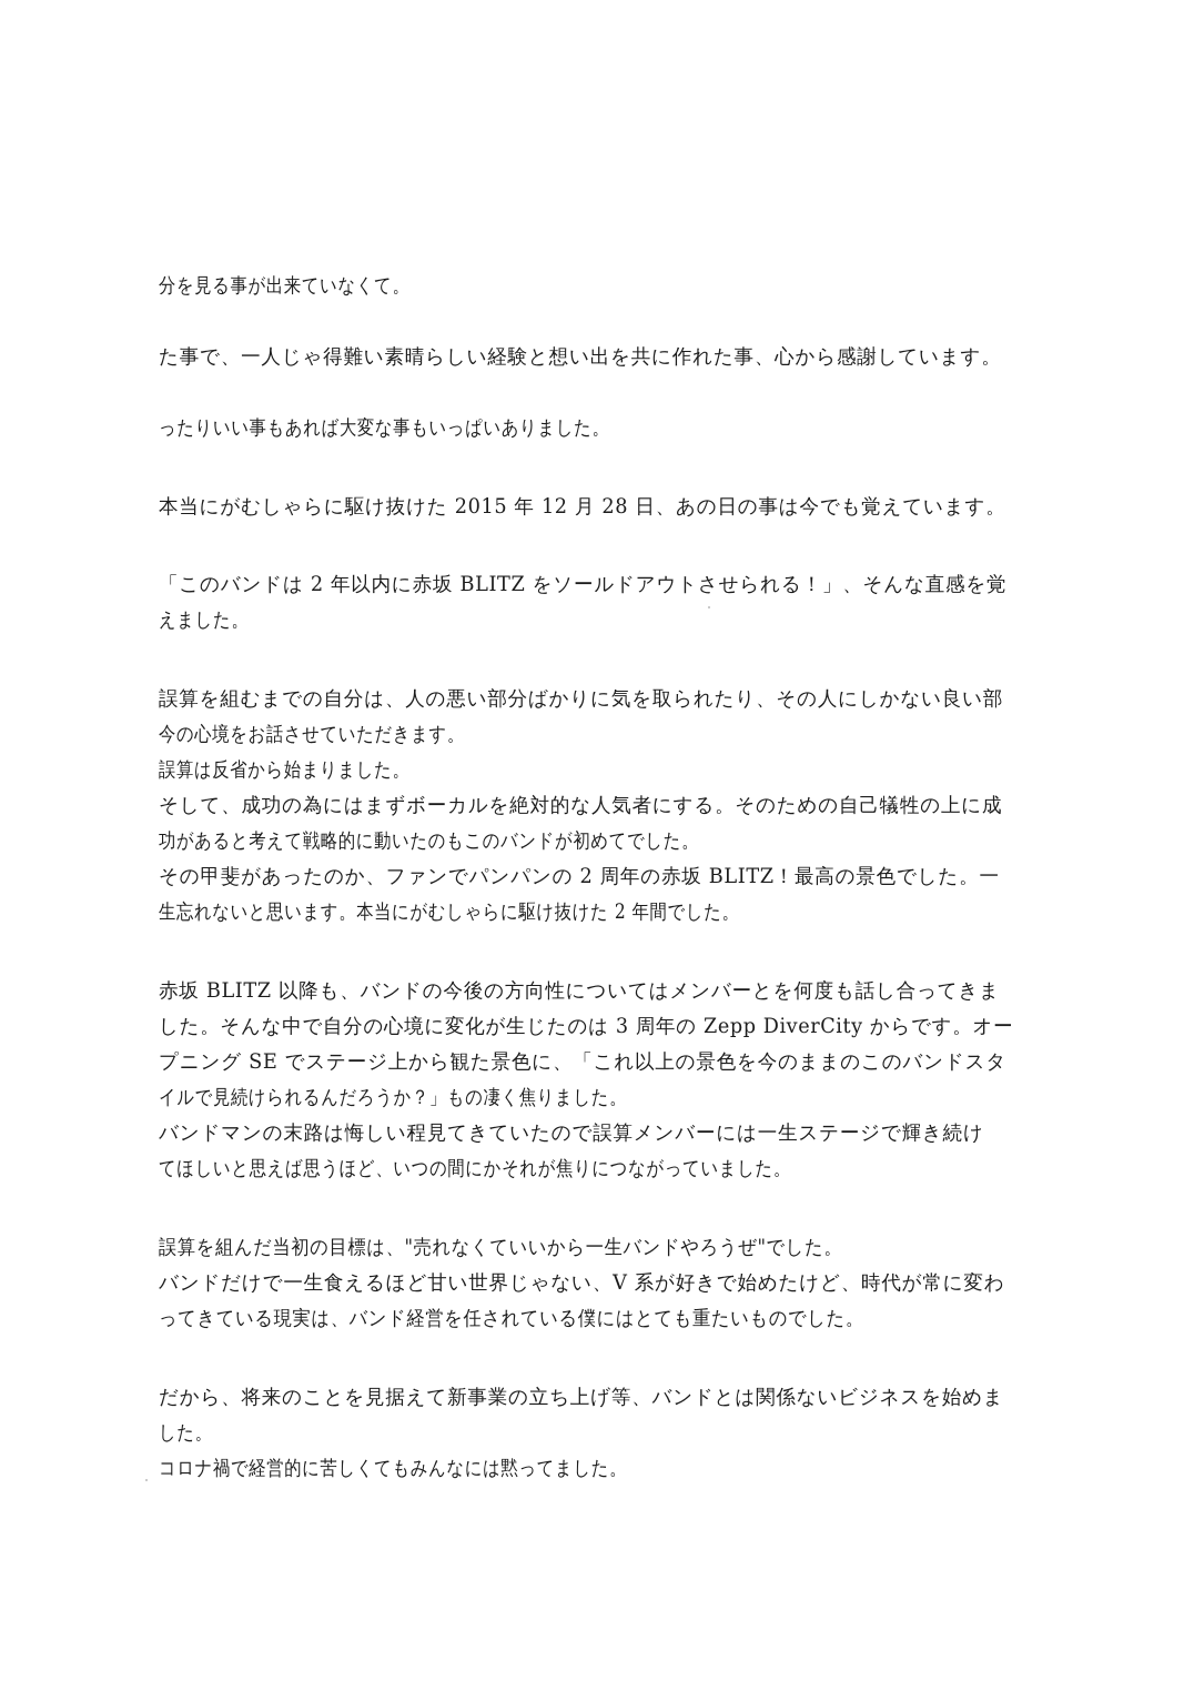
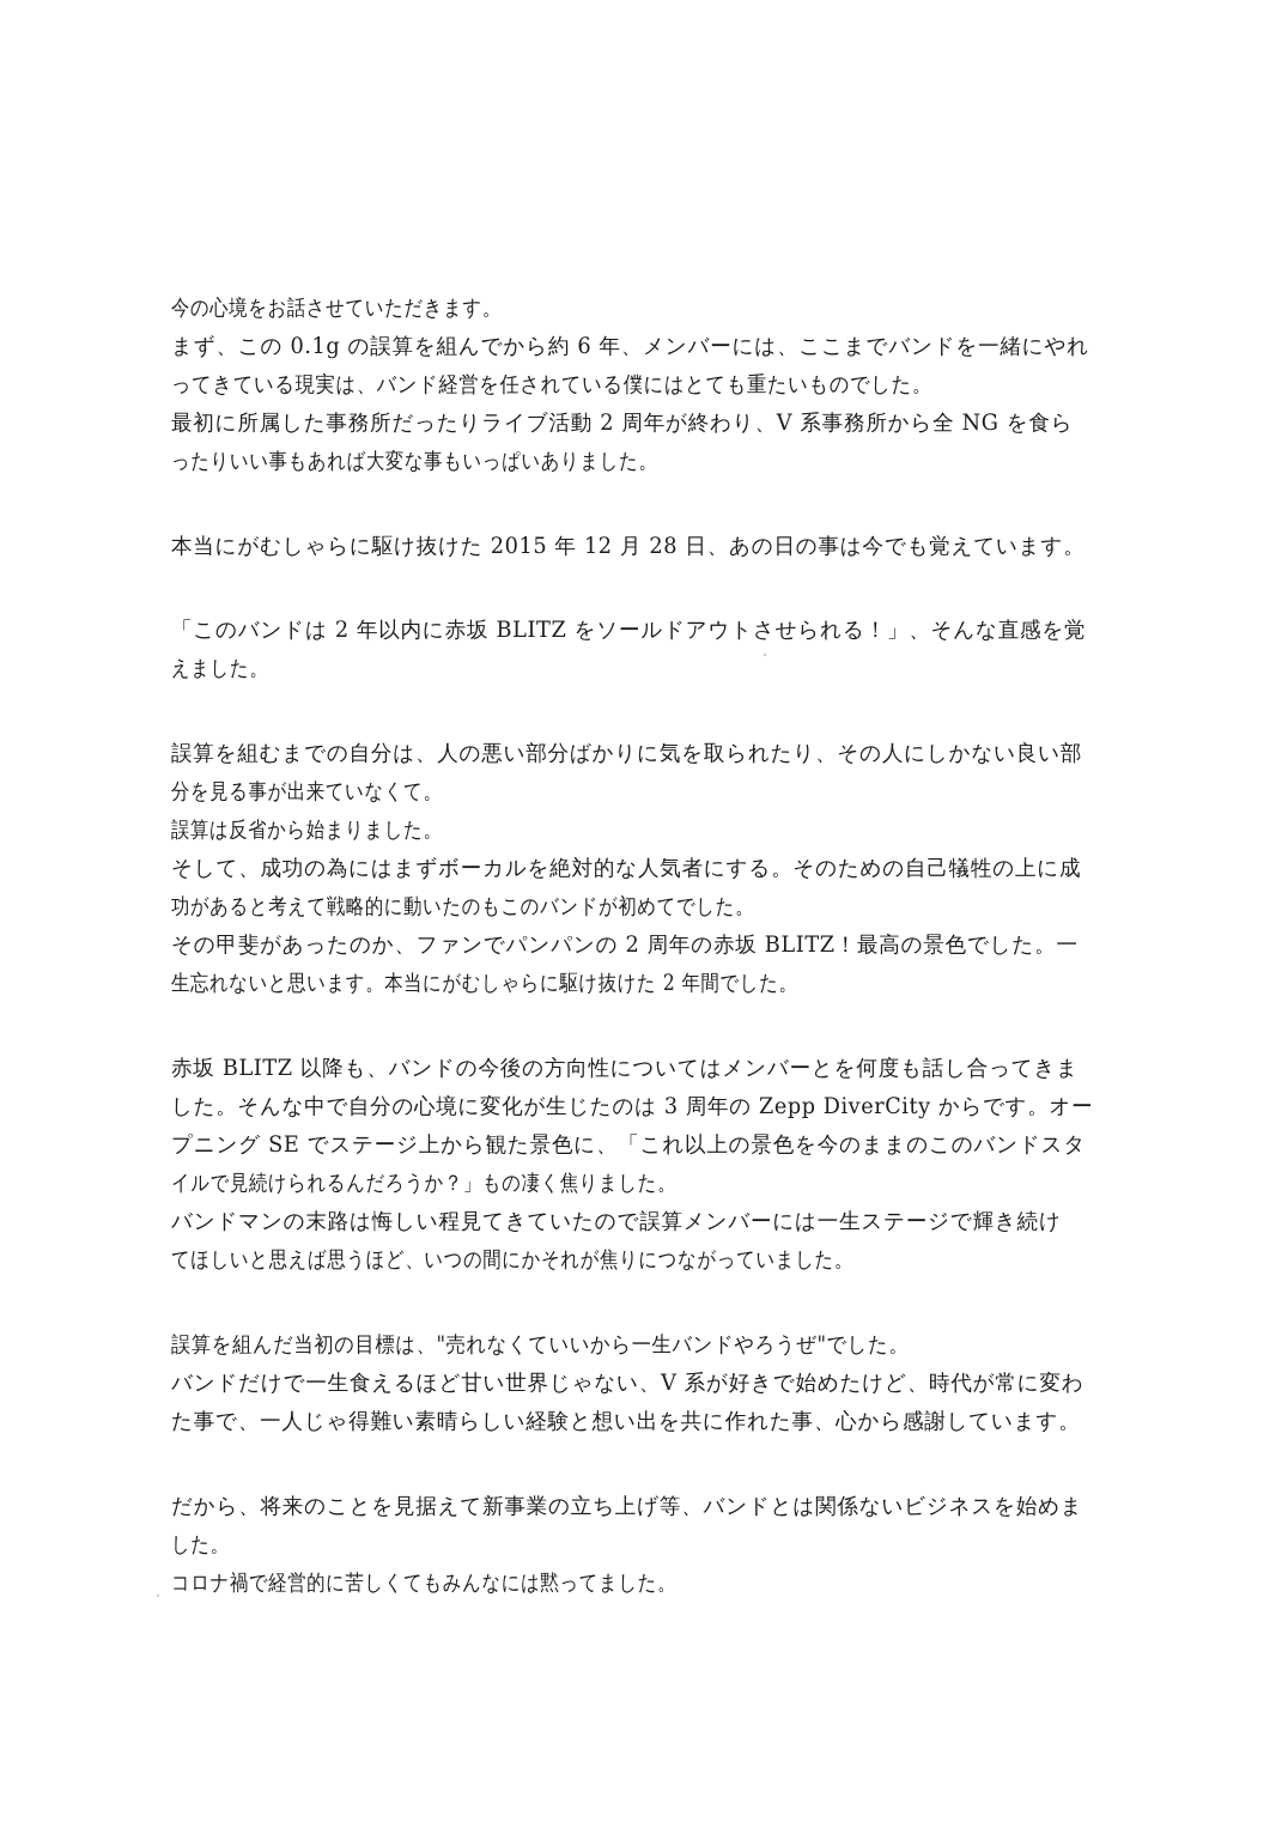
- 分を見る事が出来ていなくて。
+ 今の心境をお話させていただきます。
+ まず、この 0.1g の誤算を組んでから約 6 年、メンバーには、ここまでバンドを一緒にやれ
- た事で、一人じゃ得難い素晴らしい経験と想い出を共に作れた事、心から感謝しています。
+ ってきている現実は、バンド経営を任されている僕にはとても重たいものでした。
+ 最初に所属した事務所だったりライブ活動 2 周年が終わり、V 系事務所から全 NG を食ら
  ったりいい事もあれば大変な事もいっぱいありました。
  本当にがむしゃらに駆け抜けた 2015 年 12 月 28 日、あの日の事は今でも覚えています。
  「このバンドは 2 年以内に赤坂 BLITZ をソールドアウトさせられる！」、そんな直感を覚
  えました。
  誤算を組むまでの自分は、人の悪い部分ばかりに気を取られたり、その人にしかない良い部
- 今の心境をお話させていただきます。
+ 分を見る事が出来ていなくて。
  誤算は反省から始まりました。
  そして、成功の為にはまずボーカルを絶対的な人気者にする。そのための自己犠牲の上に成
  功があると考えて戦略的に動いたのもこのバンドが初めてでした。
  その甲斐があったのか、ファンでパンパンの 2 周年の赤坂 BLITZ！最高の景色でした。一
  生忘れないと思います。本当にがむしゃらに駆け抜けた 2 年間でした。
  赤坂 BLITZ 以降も、バンドの今後の方向性についてはメンバーとを何度も話し合ってきま
  した。そんな中で自分の心境に変化が生じたのは 3 周年の Zepp DiverCity からです。オー
  プニング SE でステージ上から観た景色に、「これ以上の景色を今のままのこのバンドスタ
  イルで見続けられるんだろうか？」もの凄く焦りました。
  バンドマンの末路は悔しい程見てきていたので誤算メンバーには一生ステージで輝き続け
  てほしいと思えば思うほど、いつの間にかそれが焦りにつながっていました。
  誤算を組んだ当初の目標は、"売れなくていいから一生バンドやろうぜ"でした。
  バンドだけで一生食えるほど甘い世界じゃない、V 系が好きで始めたけど、時代が常に変わ
- ってきている現実は、バンド経営を任されている僕にはとても重たいものでした。
+ た事で、一人じゃ得難い素晴らしい経験と想い出を共に作れた事、心から感謝しています。
  だから、将来のことを見据えて新事業の立ち上げ等、バンドとは関係ないビジネスを始めま
  した。
  コロナ禍で経営的に苦しくてもみんなには黙ってました。
